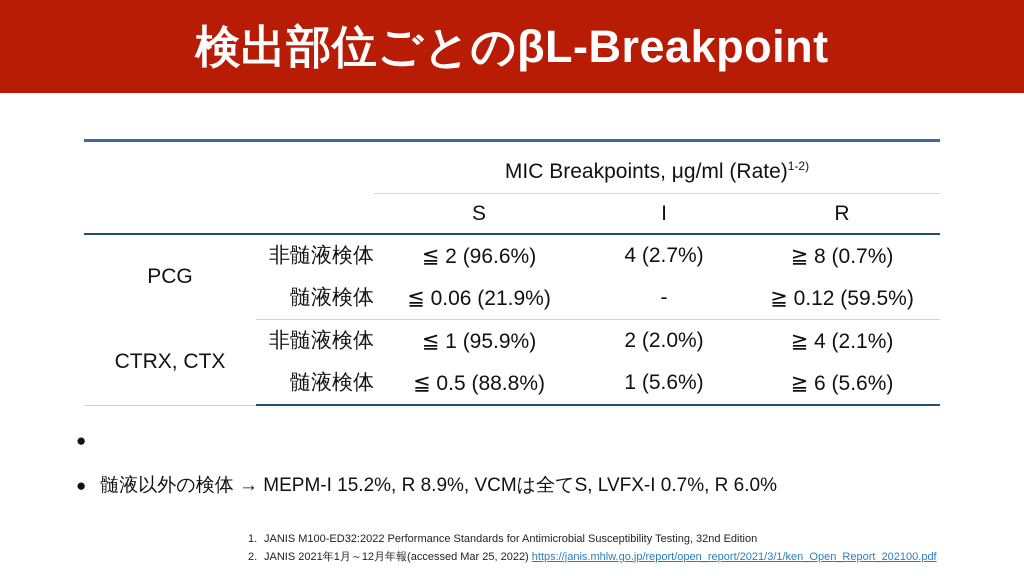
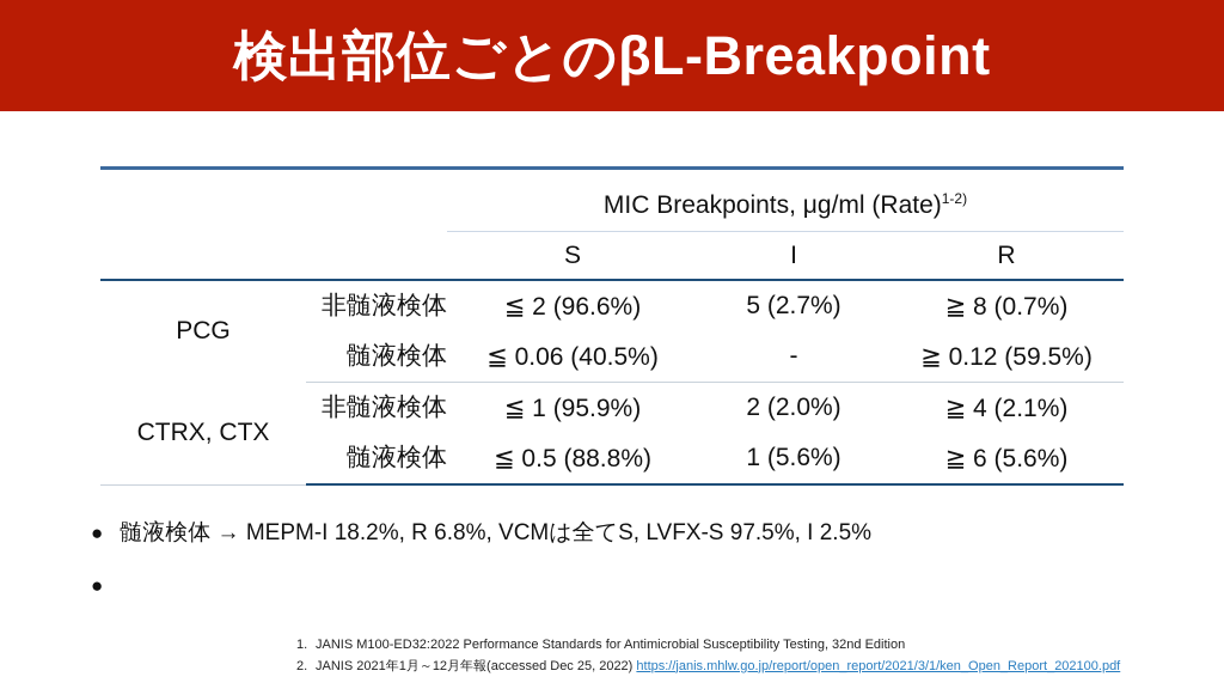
  検出部位ごとのβL-Breakpoint
  		MIC Breakpoints, μg/ml (Rate)1-2)
  		S	I	R
- PCG	非髄液検体	≦ 2 (96.6%)	4 (2.7%)	≧ 8 (0.7%)
+ PCG	非髄液検体	≦ 2 (96.6%)	5 (2.7%)	≧ 8 (0.7%)
- 髄液検体	≦ 0.06 (21.9%)	-	≧ 0.12 (59.5%)
+ 髄液検体	≦ 0.06 (40.5%)	-	≧ 0.12 (59.5%)
  CTRX, CTX	非髄液検体	≦ 1 (95.9%)	2 (2.0%)	≧ 4 (2.1%)
  髄液検体	≦ 0.5 (88.8%)	1 (5.6%)	≧ 6 (5.6%)
  ●
+ 髄液検体 → MEPM-I 18.2%, R 6.8%, VCMは全てS, LVFX-S 97.5%, I 2.5%
  ●
- 髄液以外の検体 → MEPM-I 15.2%, R 8.9%, VCMは全てS, LVFX-I 0.7%, R 6.0%
  1. JANIS M100-ED32:2022 Performance Standards for Antimicrobial Susceptibility Testing, 32nd Edition
- 2. JANIS 2021年1月～12月年報(accessed Mar 25, 2022) https://janis.mhlw.go.jp/report/open_report/2021/3/1/ken_Open_Report_202100.pdf
+ 2. JANIS 2021年1月～12月年報(accessed Dec 25, 2022) https://janis.mhlw.go.jp/report/open_report/2021/3/1/ken_Open_Report_202100.pdf
